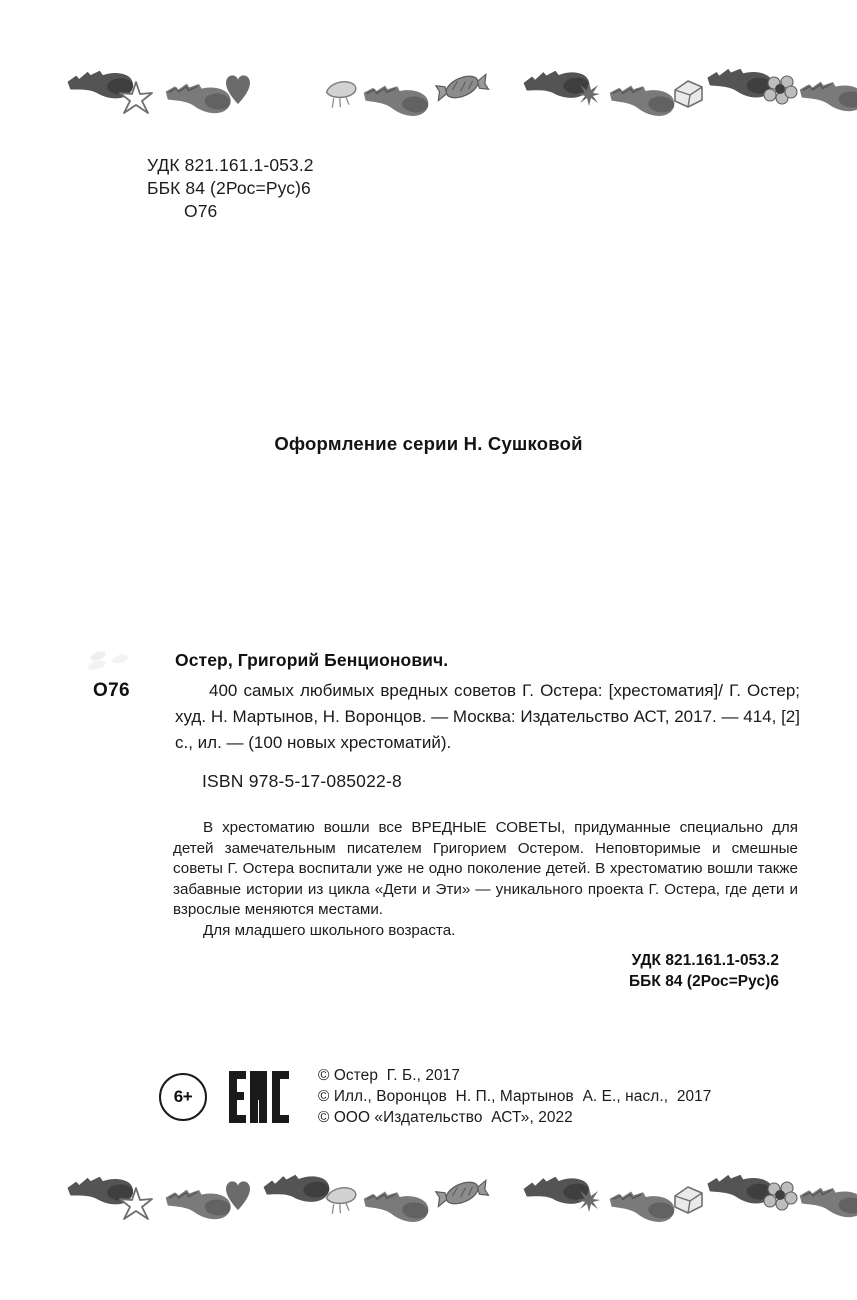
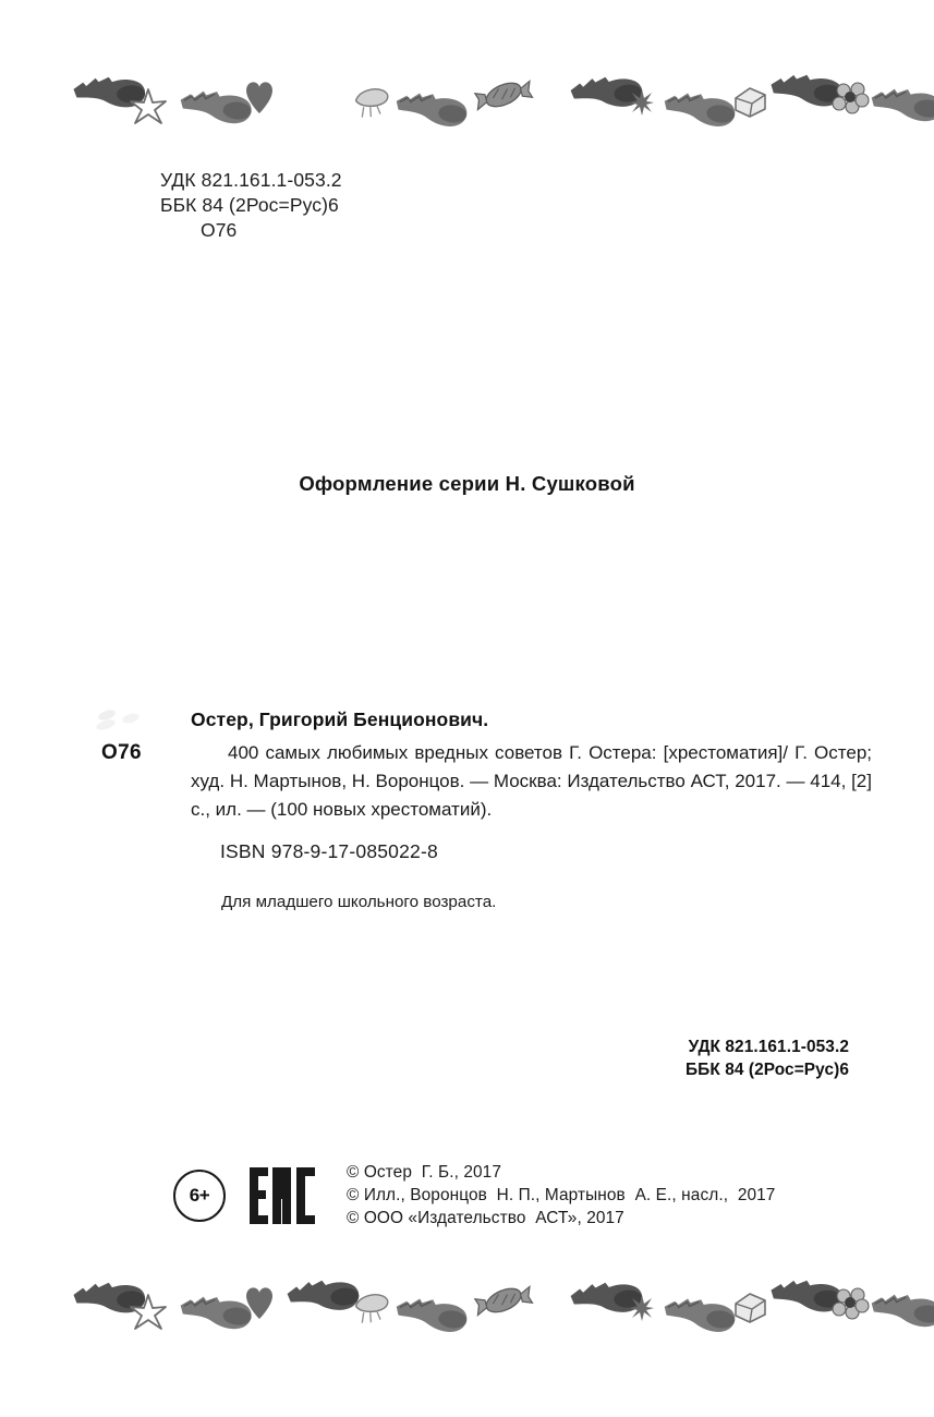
  УДК 821.161.1-053.2 ББК 84 (2Рос=Рус)6
  О76
  Оформление серии Н. Сушковой
  О76
  Остер, Григорий Бенционович.
  400 самых любимых вредных советов Г. Остера: [хрестоматия]/ Г. Остер; худ. Н. Мартынов, Н. Воронцов. — Москва: Издательство АСТ, 2017. — 414, [2] с., ил. — (100 новых хрестоматий).
- ISBN 978-5-17-085022-8
+ ISBN 978-9-17-085022-8
- В хрестоматию вошли все ВРЕДНЫЕ СОВЕТЫ, придуманные специально для детей замечательным писателем Григорием Остером. Неповторимые и смешные советы Г. Остера воспитали уже не одно поколение детей. В хрестоматию вошли также забавные истории из цикла «Дети и Эти» — уникального проекта Г. Остера, где дети и взрослые меняются местами.
  Для младшего школьного возраста.
  УДК 821.161.1-053.2
  ББК 84 (2Рос=Рус)6
  6+
  © Остер Г. Б., 2017
  © Илл., Воронцов Н. П., Мартынов А. Е., насл., 2017
- © ООО «Издательство АСТ», 2022
+ © ООО «Издательство АСТ», 2017
